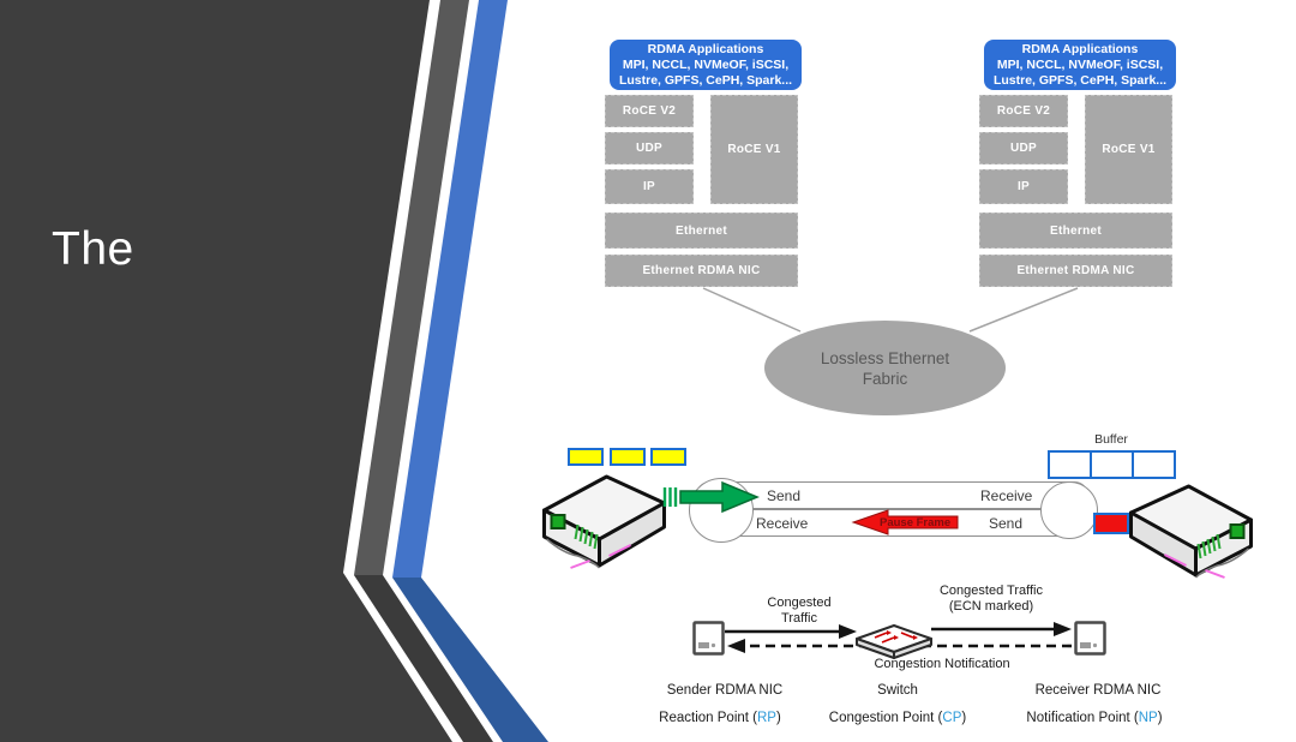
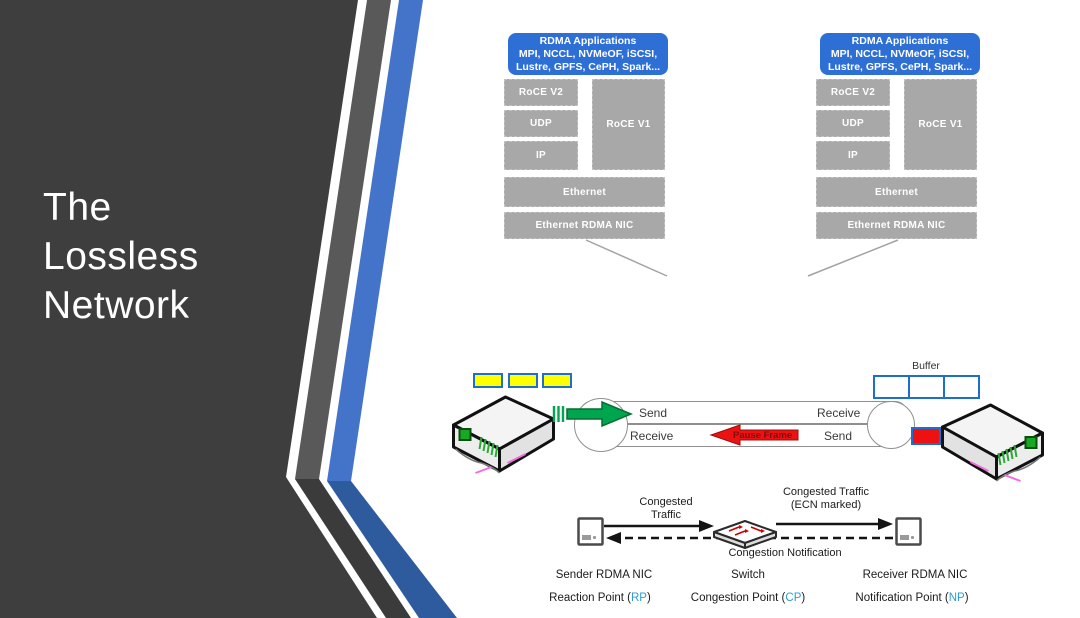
  The
+ Lossless
+ Network
  RDMA Applications
  MPI, NCCL, NVMeOF, iSCSI,
  Lustre, GPFS, CePH, Spark...
  RoCE V2
  UDP
  IP
  RoCE V1
  Ethernet
  Ethernet RDMA NIC
  RDMA Applications
  MPI, NCCL, NVMeOF, iSCSI,
  Lustre, GPFS, CePH, Spark...
  RoCE V2
  UDP
  IP
  RoCE V1
  Ethernet
  Ethernet RDMA NIC
- Lossless Ethernet
- Fabric
  Send
  Receive
  Receive
  Send
  Pause Frame
  Buffer
  Congested
  Traffic
  Congested Traffic
  (ECN marked)
  Congestion Notification
  Sender RDMA NIC
  Switch
  Receiver RDMA NIC
  Reaction Point (RP)
  Congestion Point (CP)
  Notification Point (NP)
